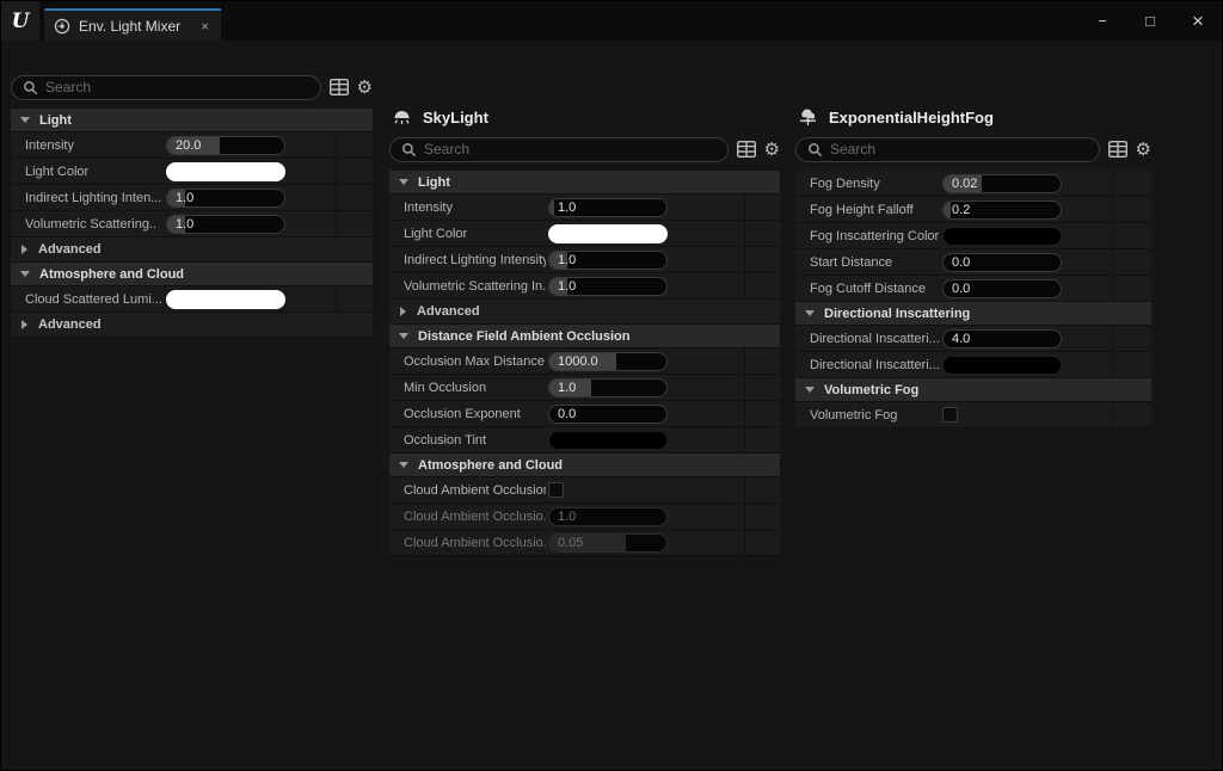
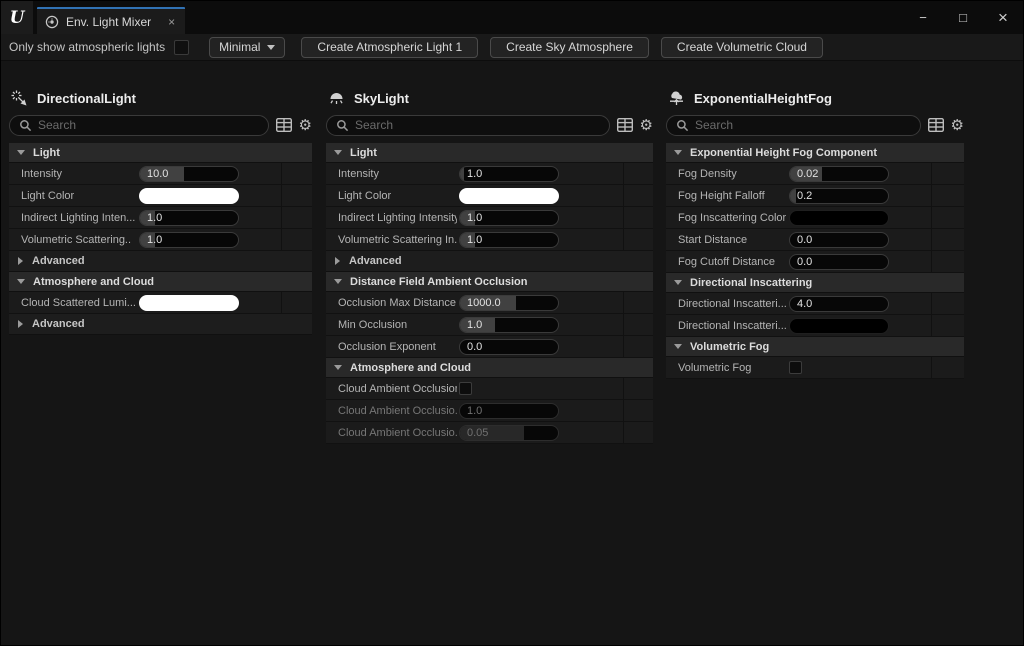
  U
  Env. Light Mixer
  ×
  −
  □
  ×
+ Only show atmospheric lights
+ Minimal
+ Create Atmospheric Light 1
+ Create Sky Atmosphere
+ Create Volumetric Cloud
+ DirectionalLight
  Search
  ⚙
  Light
  Intensity
- 20.0
+ 10.0
  Light Color
  Indirect Lighting Inten...
  1.0
  Volumetric Scattering..
  1.0
  Advanced
  Atmosphere and Cloud
  Cloud Scattered Lumi...
  Advanced
  SkyLight
  Search
  ⚙
  Light
  Intensity
  1.0
  Light Color
  Indirect Lighting Intensity
  1.0
  Volumetric Scattering In.
  1.0
  Advanced
  Distance Field Ambient Occlusion
  Occlusion Max Distance
  1000.0
  Min Occlusion
  1.0
  Occlusion Exponent
  0.0
- Occlusion Tint
  Atmosphere and Cloud
  Cloud Ambient Occlusio
  Cloud Ambient Occlusio.
  1.0
  Cloud Ambient Occlusio.
  0.05
  ExponentialHeightFog
  Search
  ⚙
+ Exponential Height Fog Component
  Fog Density
  0.02
  Fog Height Falloff
  0.2
  Fog Inscattering Color
  Start Distance
  0.0
  Fog Cutoff Distance
  0.0
  Directional Inscattering
  Directional Inscatteri...
  4.0
  Directional Inscatteri...
  Volumetric Fog
  Volumetric Fog
